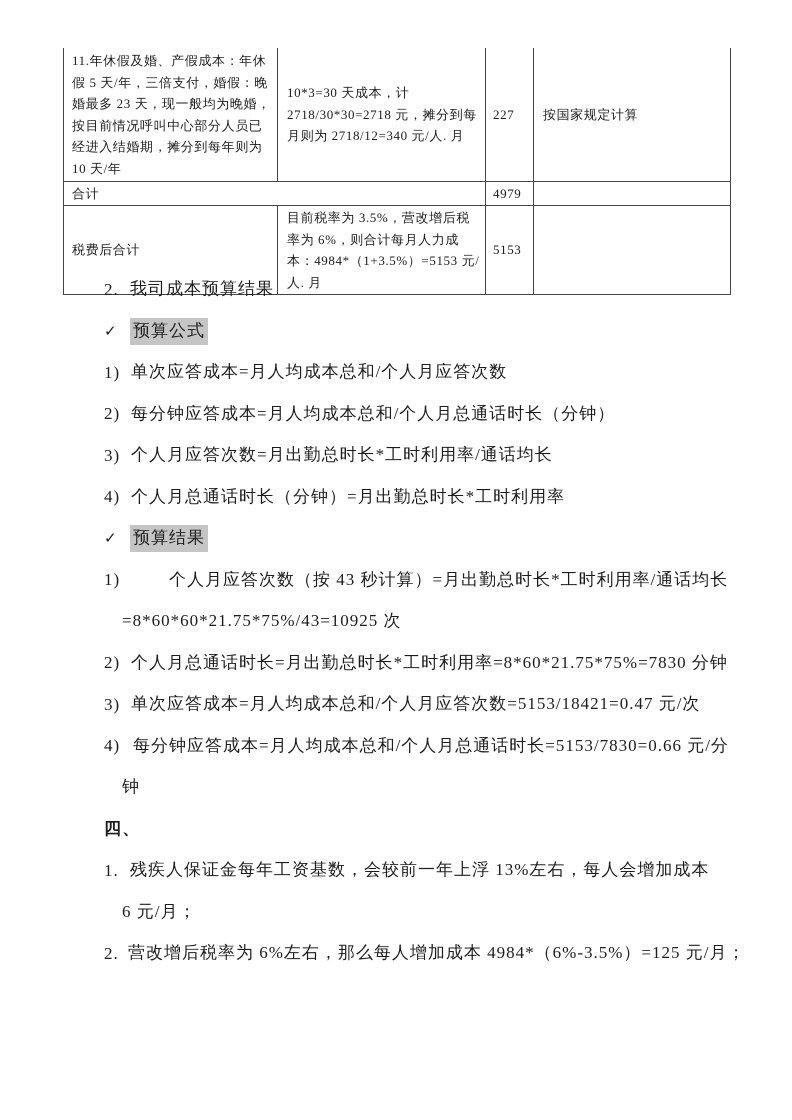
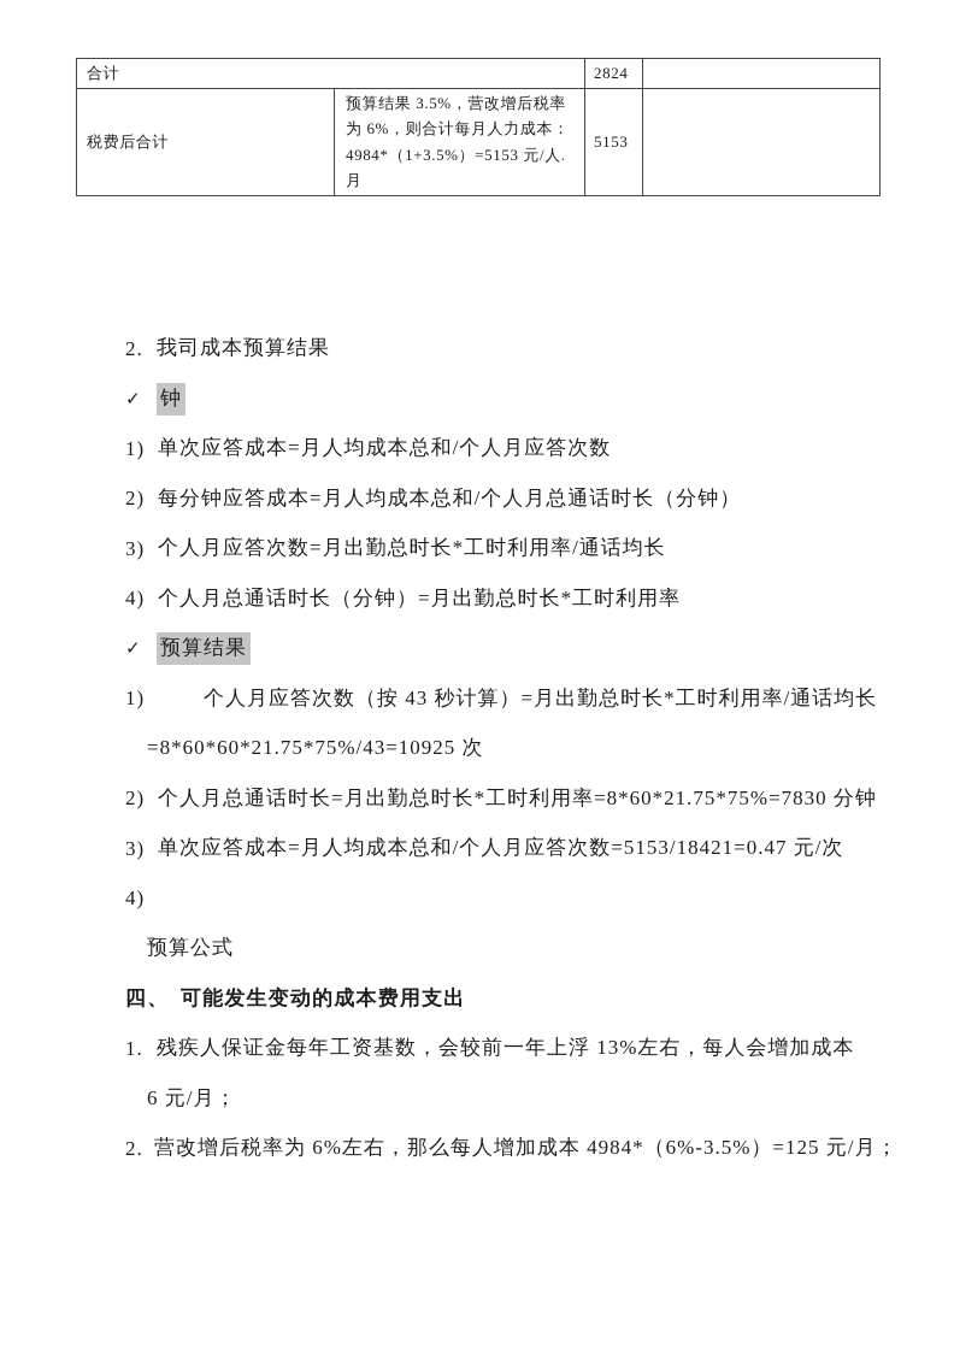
- 11.年休假及婚、产假成本：年休假 5 天/年，三倍支付，婚假：晚婚最多 23 天，现一般均为晚婚，按目前情况呼叫中心部分人员已经进入结婚期，摊分到每年则为 10 天/年	10*3=30 天成本，计 2718/30*30=2718 元，摊分到每月则为 2718/12=340 元/人. 月	227	按国家规定计算
- 合计	4979
+ 合计	2824
- 税费后合计	目前税率为 3.5%，营改增后税率为 6%，则合计每月人力成本：4984*（1+3.5%）=5153 元/人. 月	5153
+ 税费后合计	预算结果 3.5%，营改增后税率为 6%，则合计每月人力成本：4984*（1+3.5%）=5153 元/人. 月	5153
  2.
  我司成本预算结果
  ✓
- 预算公式
+ 钟
  1)
  单次应答成本=月人均成本总和/个人月应答次数
  2)
  每分钟应答成本=月人均成本总和/个人月总通话时长（分钟）
  3)
  个人月应答次数=月出勤总时长*工时利用率/通话均长
  4)
  个人月总通话时长（分钟）=月出勤总时长*工时利用率
  ✓
  预算结果
  1)
  个人月应答次数（按 43 秒计算）=月出勤总时长*工时利用率/通话均长
  =8*60*60*21.75*75%/43=10925 次
  2)
  个人月总通话时长=月出勤总时长*工时利用率=8*60*21.75*75%=7830 分钟
  3)
  单次应答成本=月人均成本总和/个人月应答次数=5153/18421=0.47 元/次
  4)
- 每分钟应答成本=月人均成本总和/个人月总通话时长=5153/7830=0.66 元/分
- 钟
+ 预算公式
  四、
+ 可能发生变动的成本费用支出
  1.
  残疾人保证金每年工资基数，会较前一年上浮 13%左右，每人会增加成本
  6 元/月；
  2.
  营改增后税率为 6%左右，那么每人增加成本 4984*（6%-3.5%）=125 元/月；
